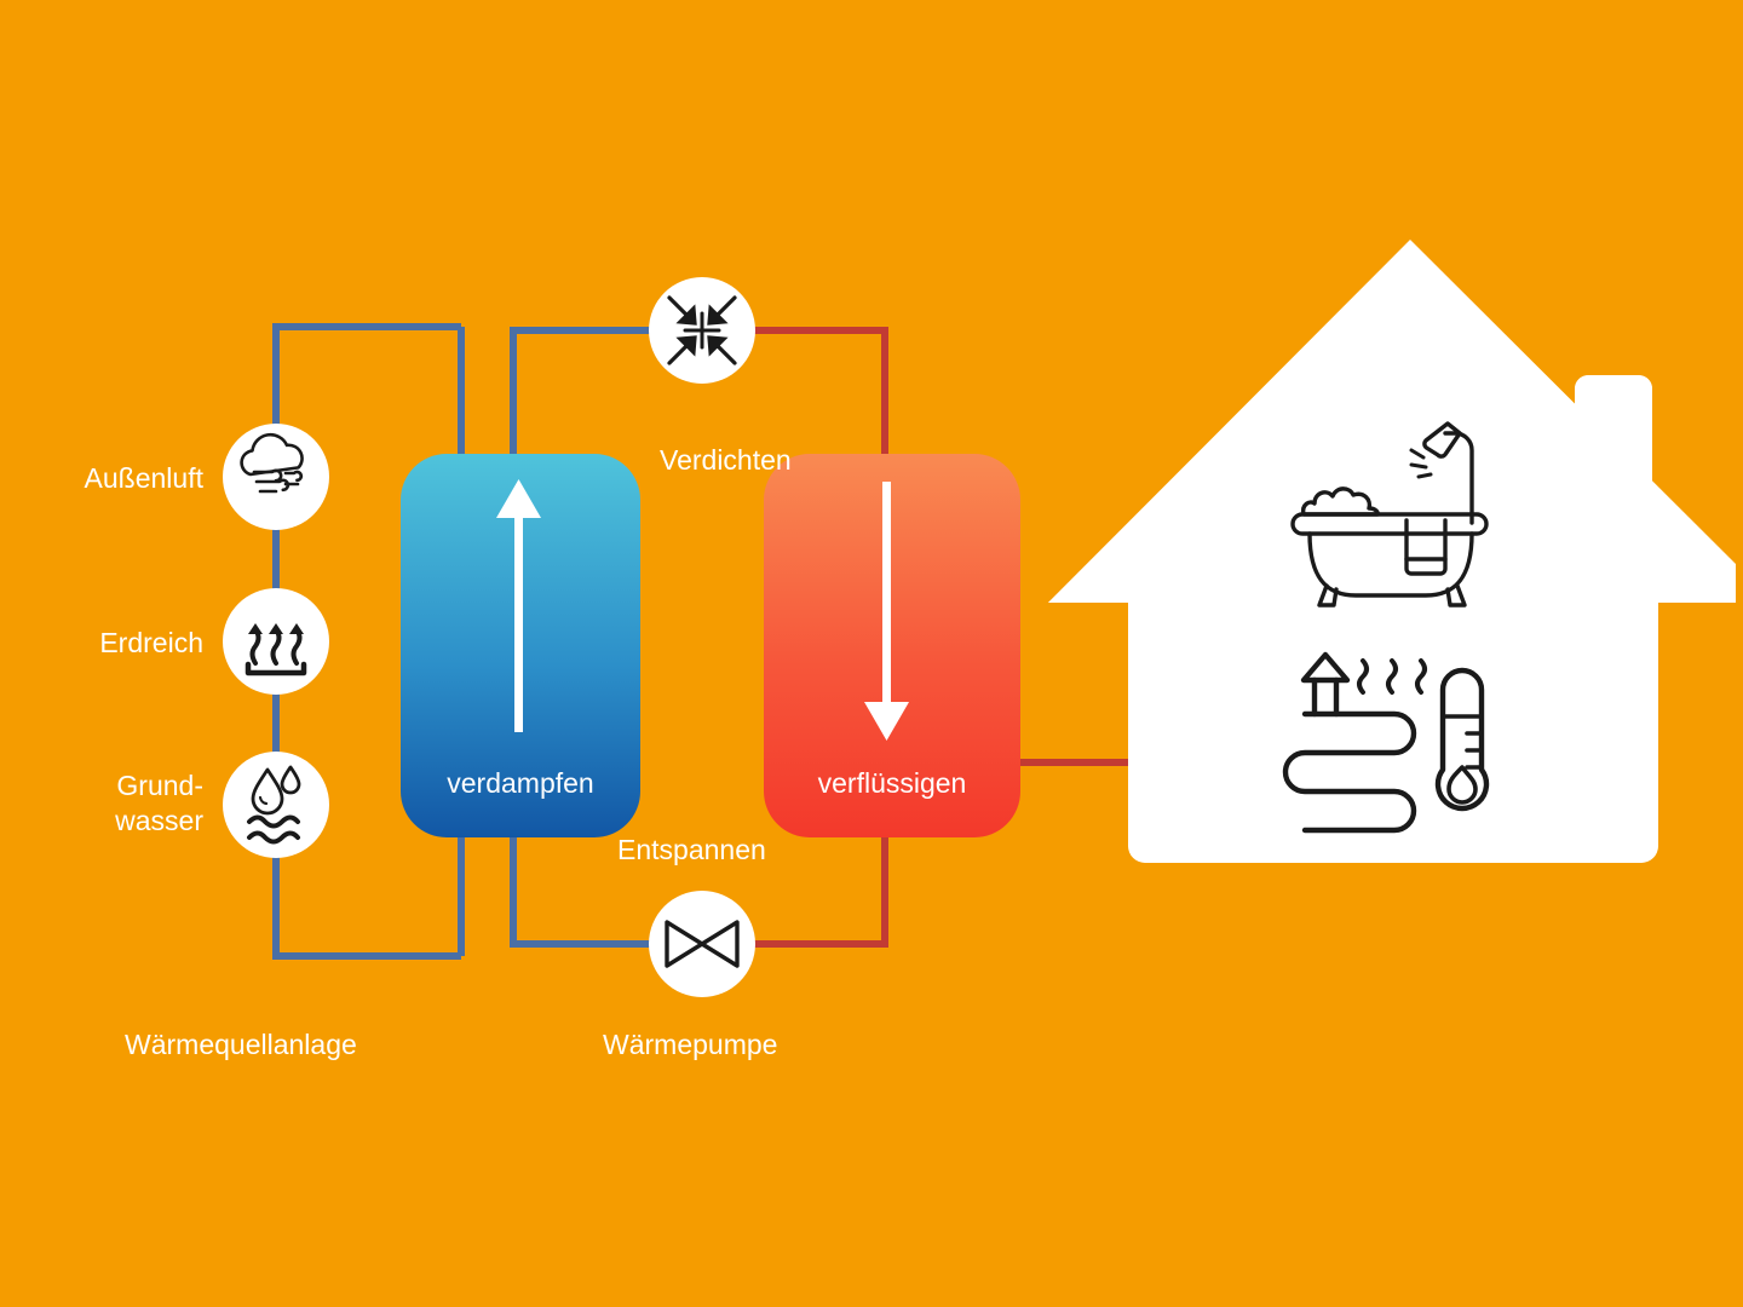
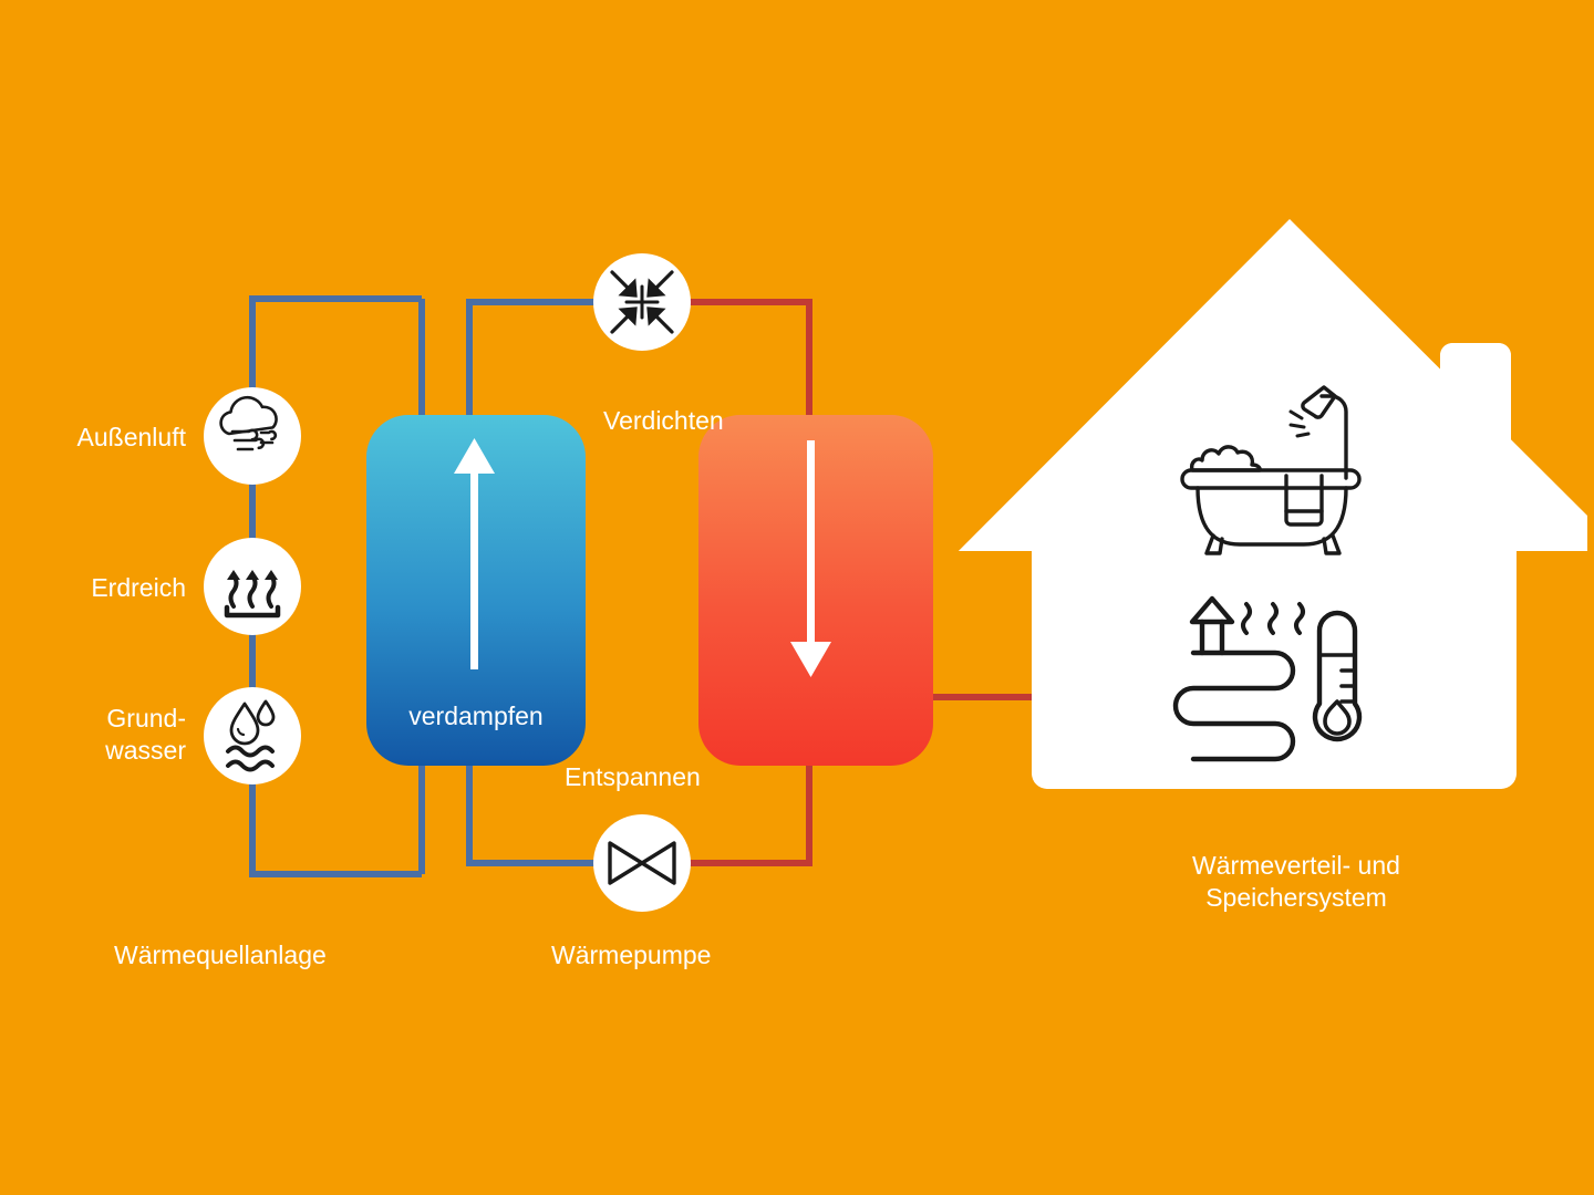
  Außenluft
  Erdreich
  Grund-
  wasser
  Verdichten
  Entspannen
  verdampfen
- verflüssigen
  Wärmequellanlage
  Wärmepumpe
+ Wärmeverteil- und
+ Speichersystem
